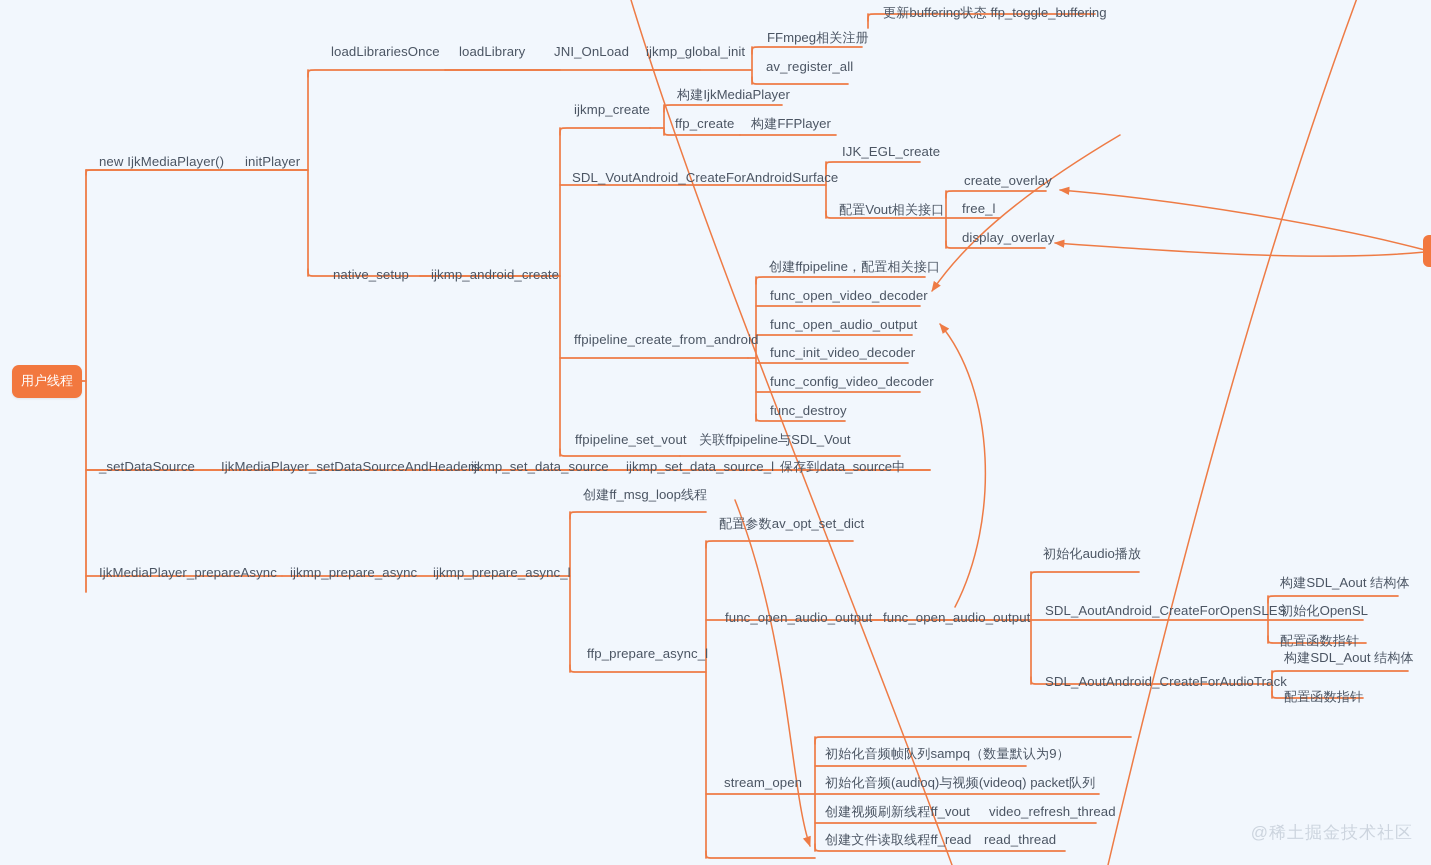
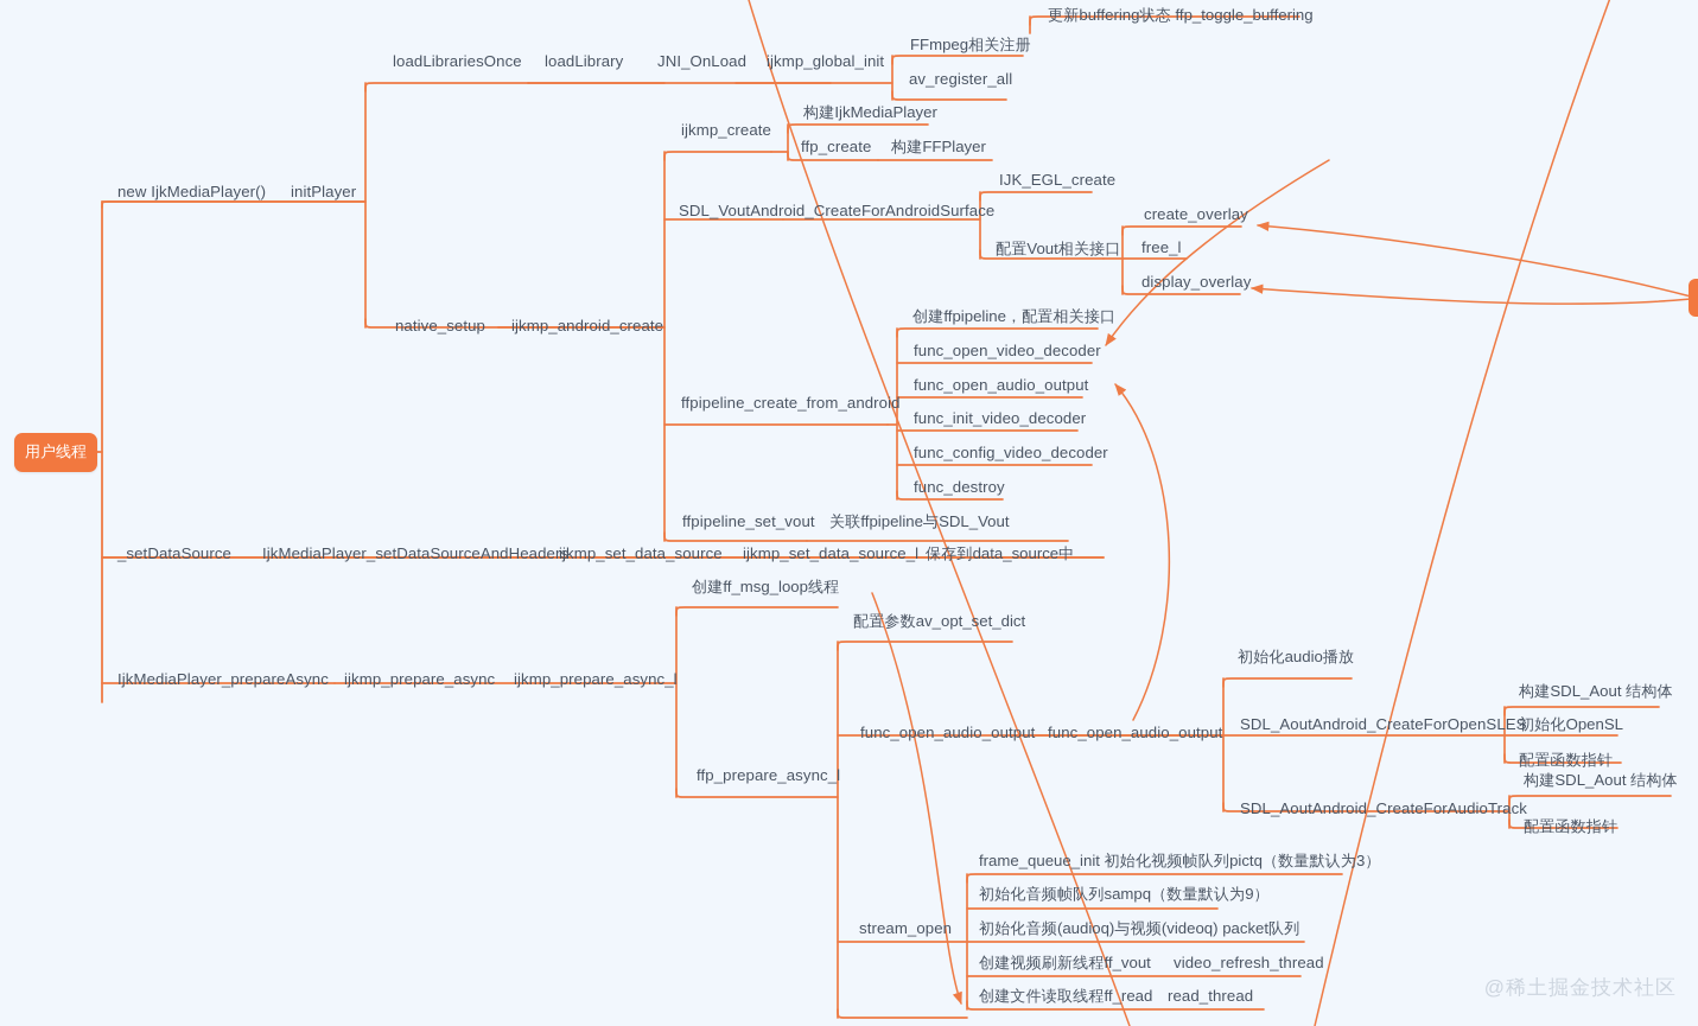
  用户线程
  new IjkMediaPlayer()
  initPlayer
  loadLibrariesOnce
  loadLibrary
  JNI_OnLoad
  ijkmp_global_init
  FFmpeg相关注册
  av_register_all
  native_setup
  ijkmp_android_create
  ijkmp_create
  构建IjkMediaPlayer
  ffp_create
  构建FFPlayer
  SDL_VoutAndroid_CreateForAndroidSurface
  IJK_EGL_create
  配置Vout相关接口
  create_overlay
  free_l
  display_overlay
  ffpipeline_create_from_android
  创建ffpipeline，配置相关接口
  func_open_video_decoder
  func_open_audio_output
  func_init_video_decoder
  func_config_video_decoder
  func_destroy
  ffpipeline_set_vout
  关联ffpipeline与SDL_Vout
  _setDataSource
  IjkMediaPlayer_setDataSourceAndHeaders
  ijkmp_set_data_source
  ijkmp_set_data_source_l
  保存到data_source中
  IjkMediaPlayer_prepareAsync
  ijkmp_prepare_async
  ijkmp_prepare_async_l
  创建ff_msg_loop线程
  ffp_prepare_async_l
  配置参数av_opt_set_dict
  func_open_audio_output
  func_open_audio_output
  初始化audio播放
  SDL_AoutAndroid_CreateForOpenSLES
  构建SDL_Aout 结构体
  初始化OpenSL
  配置函数指针
  SDL_AoutAndroid_CreateForAudioTrack
  构建SDL_Aout 结构体
  配置函数指针
  stream_open
+ frame_queue_init 初始化视频帧队列pictq（数量默认为3）
  初始化音频帧队列sampq（数量默认为9）
  初始化音频(audioq)与视频(videoq) packet队列
  创建视频刷新线程ff_vout
  video_refresh_thread
  创建文件读取线程ff_read
  read_thread
  更新buffering状态 ffp_toggle_buffering
  @稀土掘金技术社区
